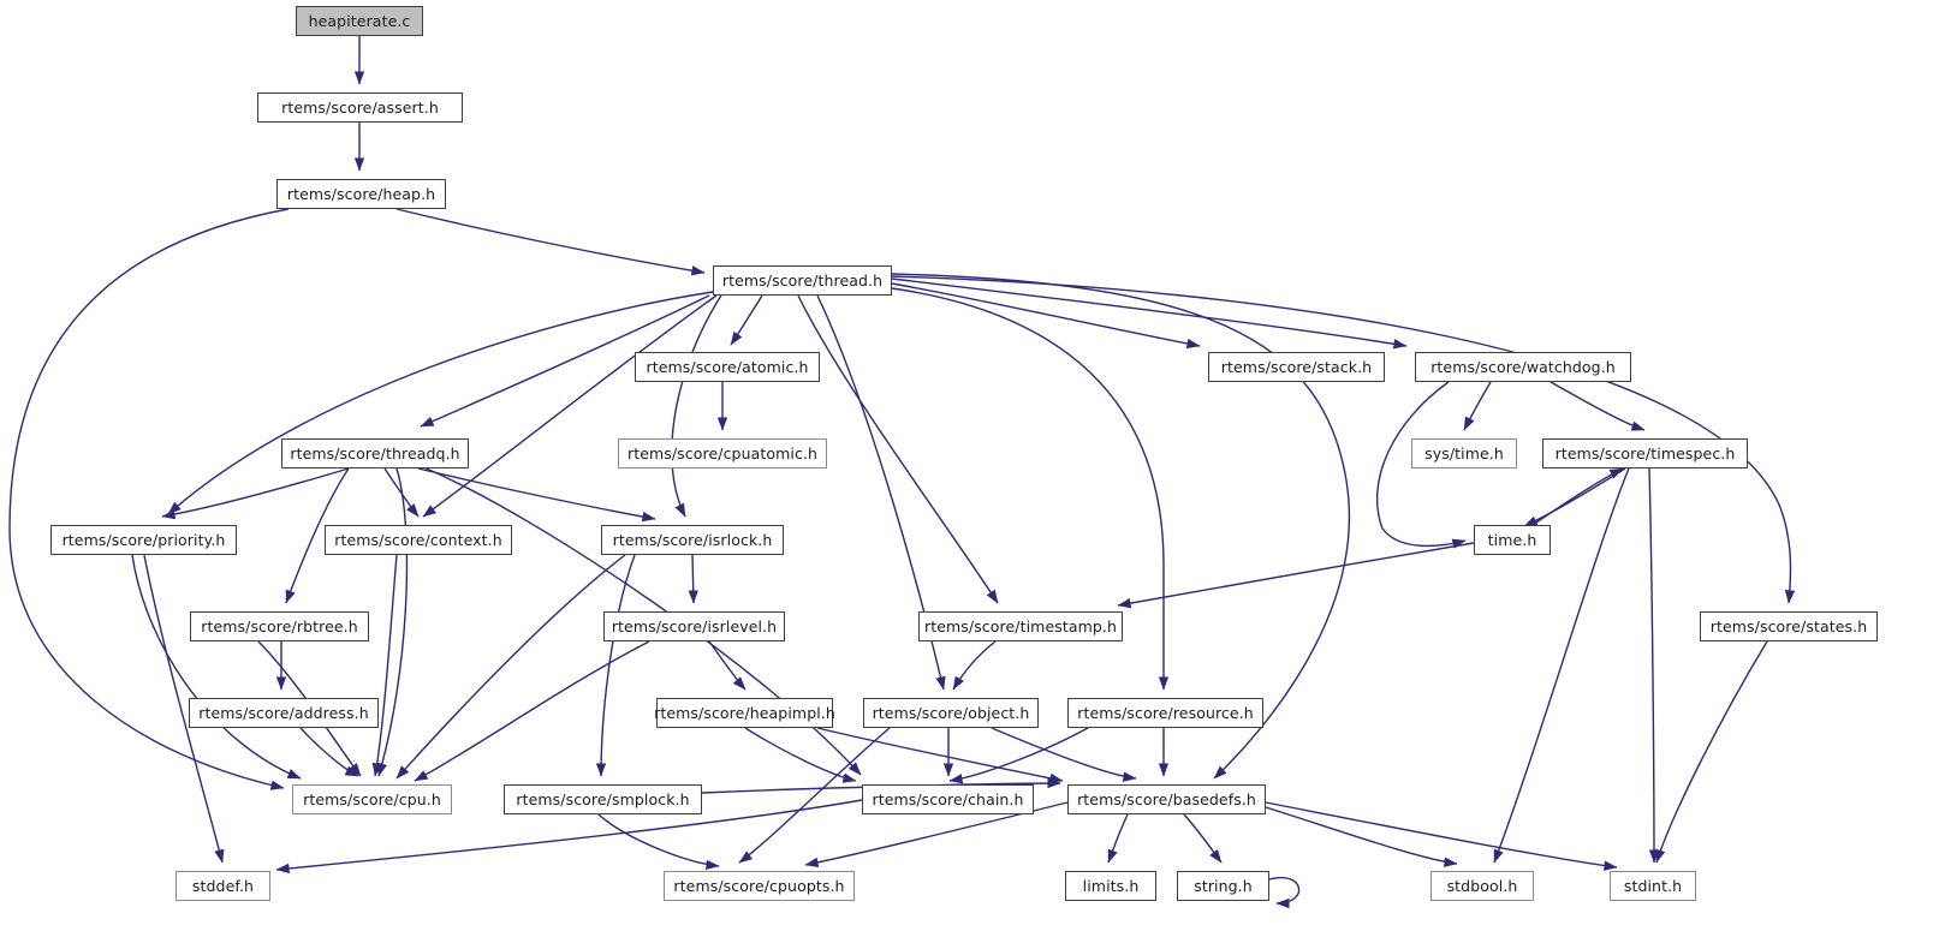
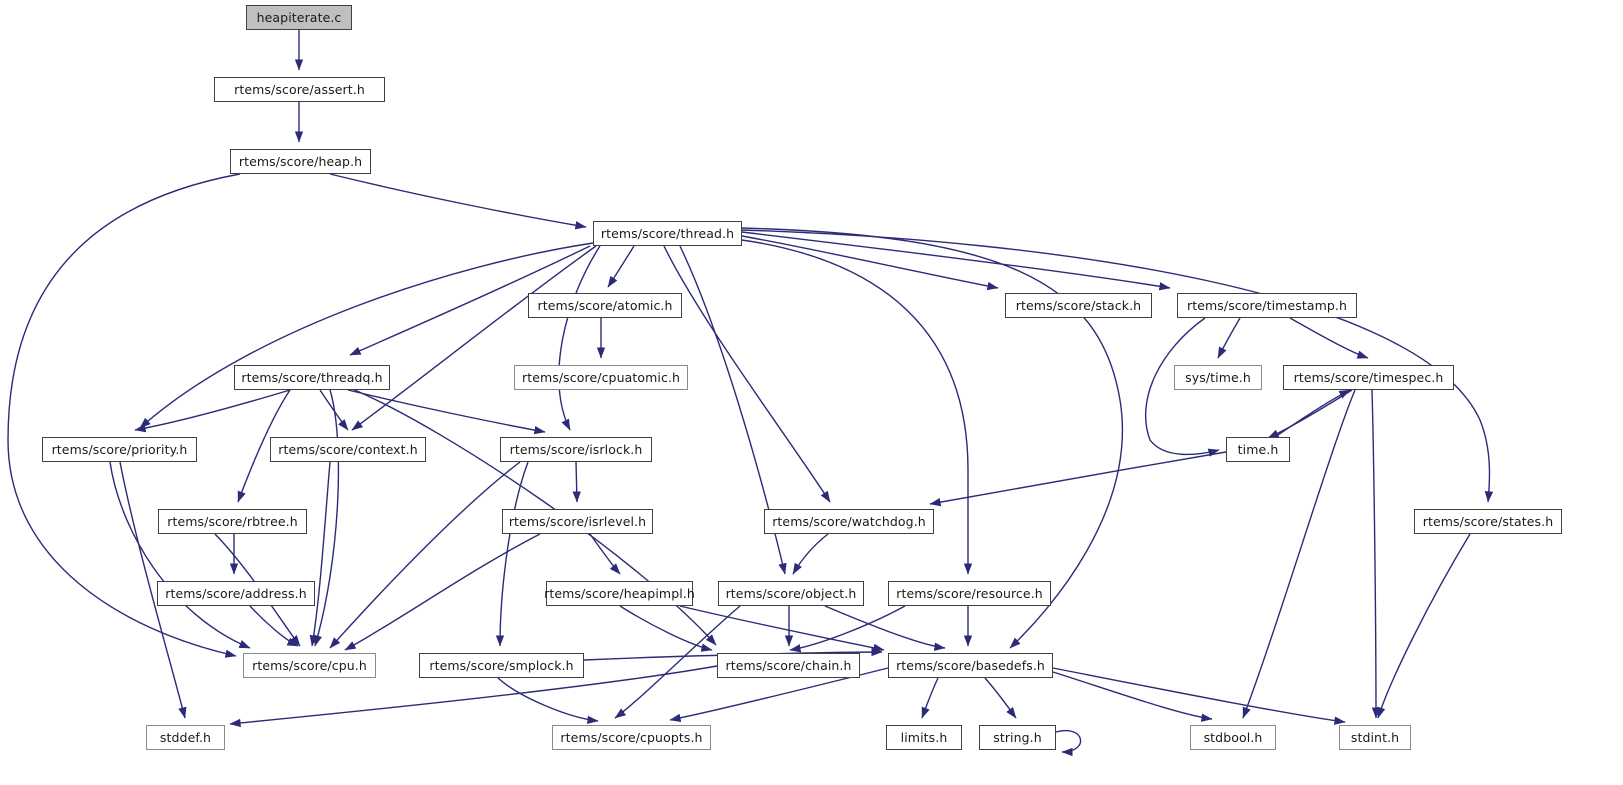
  heapiterate.c
  rtems/score/assert.h
  rtems/score/heap.h
  rtems/score/thread.h
  rtems/score/atomic.h
  rtems/score/stack.h
- rtems/score/watchdog.h
+ rtems/score/timestamp.h
  rtems/score/cpuatomic.h
  rtems/score/threadq.h
  sys/time.h
  rtems/score/timespec.h
  rtems/score/priority.h
  rtems/score/context.h
  rtems/score/isrlock.h
  time.h
  rtems/score/rbtree.h
  rtems/score/isrlevel.h
- rtems/score/timestamp.h
+ rtems/score/watchdog.h
  rtems/score/states.h
  rtems/score/address.h
  rtems/score/heapimpl.h
  rtems/score/object.h
  rtems/score/resource.h
  rtems/score/cpu.h
  rtems/score/smplock.h
  rtems/score/chain.h
  rtems/score/basedefs.h
  stddef.h
  rtems/score/cpuopts.h
  limits.h
  string.h
  stdbool.h
  stdint.h
